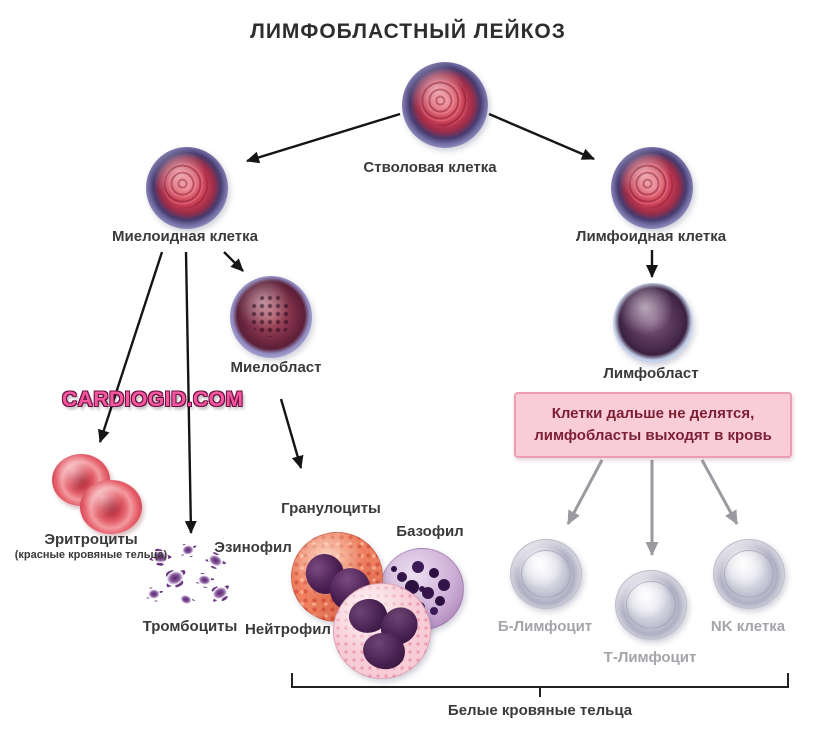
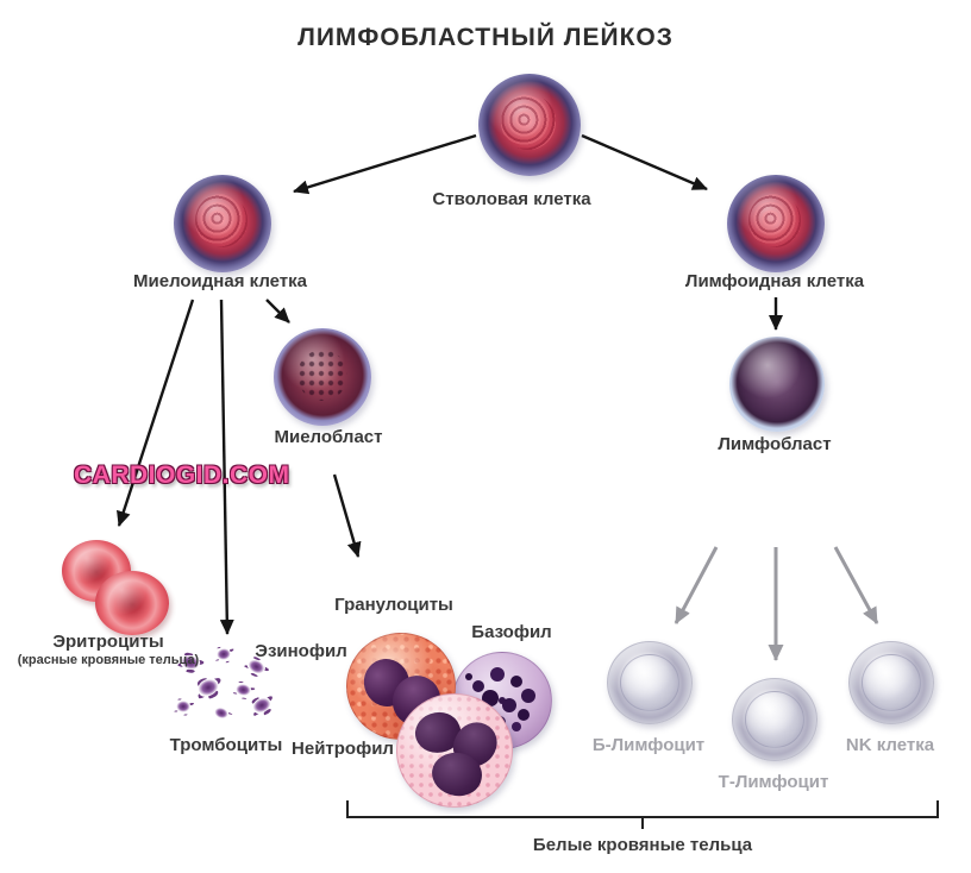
  ЛИМФОБЛАСТНЫЙ ЛЕЙКОЗ
  CARDIOGID.COM
- Клетки дальше не делятся,
- лимфобласты выходят в кровь
  Стволовая клетка
  Миелоидная клетка
  Лимфоидная клетка
  Миелобласт
  Лимфобласт
  Эритроциты
  (красные кровяные тельца)
  Тромбоциты
  Гранулоциты
  Эзинофил
  Базофил
  Нейтрофил
  Б-Лимфоцит
  Т-Лимфоцит
  NK клетка
  Белые кровяные тельца
